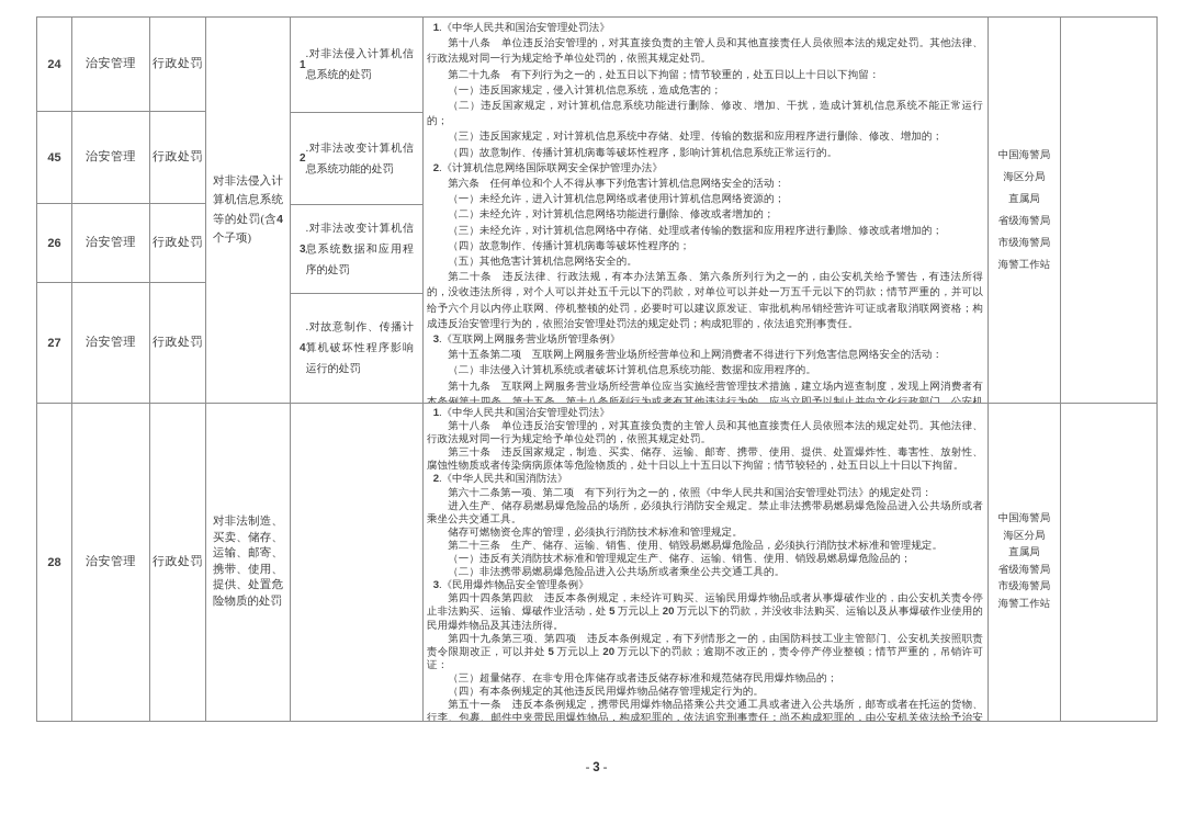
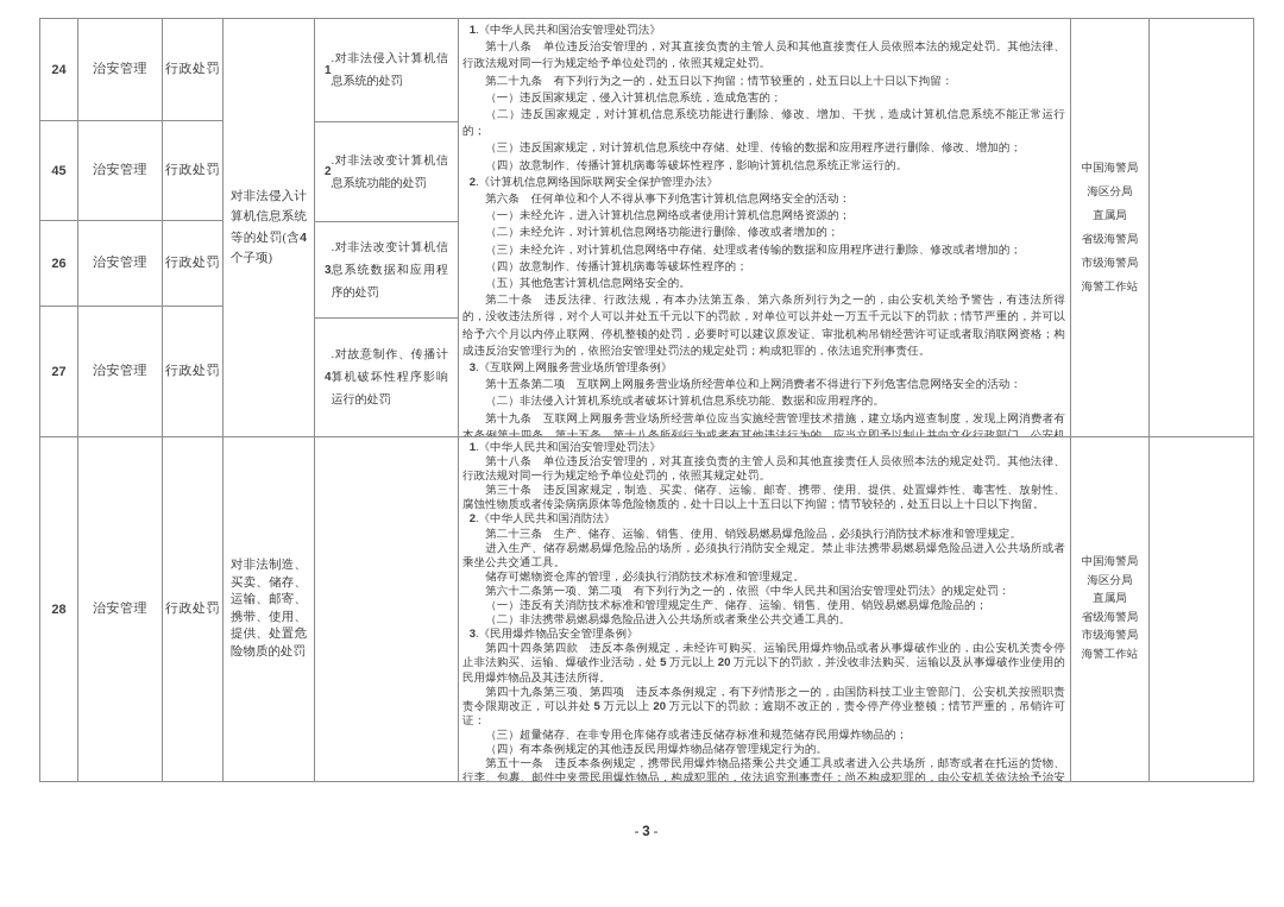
  24
  治安管理
  行政处罚
  45
  治安管理
  行政处罚
  26
  治安管理
  行政处罚
  27
  治安管理
  行政处罚
  对非法侵入计算机信息系统等的处罚(含4个子项)
  1
  .对非法侵入计算机信息系统的处罚
  2
  .对非法改变计算机信息系统功能的处罚
  3
  .对非法改变计算机信息系统数据和应用程序的处罚
  4
  .对故意制作、传播计算机破坏性程序影响运行的处罚
  1.《中华人民共和国治安管理处罚法》
  第十八条 单位违反治安管理的，对其直接负责的主管人员和其他直接责任人员依照本法的规定处罚。其他法律、行政法规对同一行为规定给予单位处罚的，依照其规定处罚。
  第二十九条 有下列行为之一的，处五日以下拘留；情节较重的，处五日以上十日以下拘留：
  （一）违反国家规定，侵入计算机信息系统，造成危害的；
  （二）违反国家规定，对计算机信息系统功能进行删除、修改、增加、干扰，造成计算机信息系统不能正常运行的；
  （三）违反国家规定，对计算机信息系统中存储、处理、传输的数据和应用程序进行删除、修改、增加的；
  （四）故意制作、传播计算机病毒等破坏性程序，影响计算机信息系统正常运行的。
  2.《计算机信息网络国际联网安全保护管理办法》
  第六条 任何单位和个人不得从事下列危害计算机信息网络安全的活动：
  （一）未经允许，进入计算机信息网络或者使用计算机信息网络资源的；
  （二）未经允许，对计算机信息网络功能进行删除、修改或者增加的；
  （三）未经允许，对计算机信息网络中存储、处理或者传输的数据和应用程序进行删除、修改或者增加的；
  （四）故意制作、传播计算机病毒等破坏性程序的；
  （五）其他危害计算机信息网络安全的。
  第二十条 违反法律、行政法规，有本办法第五条、第六条所列行为之一的，由公安机关给予警告，有违法所得的，没收违法所得，对个人可以并处五千元以下的罚款，对单位可以并处一万五千元以下的罚款；情节严重的，并可以给予六个月以内停止联网、停机整顿的处罚，必要时可以建议原发证、审批机构吊销经营许可证或者取消联网资格；构成违反治安管理行为的，依照治安管理处罚法的规定处罚；构成犯罪的，依法追究刑事责任。
  3.《互联网上网服务营业场所管理条例》
  第十五条第二项 互联网上网服务营业场所经营单位和上网消费者不得进行下列危害信息网络安全的活动：
  （二）非法侵入计算机系统或者破坏计算机信息系统功能、数据和应用程序的。
  第十九条 互联网上网服务营业场所经营单位应当实施经营管理技术措施，建立场内巡查制度，发现上网消费者有本条例第十四条、第十五条、第十八条所列行为或者有其他违法行为的，应当立即予以制止并向文化行政部门、公安机
  中国海警局
  海区分局
  直属局
  省级海警局
  市级海警局
  海警工作站
  28
  治安管理
  行政处罚
  对非法制造、买卖、储存、运输、邮寄、携带、使用、提供、处置危险物质的处罚
  1.《中华人民共和国治安管理处罚法》
  第十八条 单位违反治安管理的，对其直接负责的主管人员和其他直接责任人员依照本法的规定处罚。其他法律、行政法规对同一行为规定给予单位处罚的，依照其规定处罚。
  第三十条 违反国家规定，制造、买卖、储存、运输、邮寄、携带、使用、提供、处置爆炸性、毒害性、放射性、腐蚀性物质或者传染病病原体等危险物质的，处十日以上十五日以下拘留；情节较轻的，处五日以上十日以下拘留。
  2.《中华人民共和国消防法》
- 第六十二条第一项、第二项 有下列行为之一的，依照《中华人民共和国治安管理处罚法》的规定处罚：
+ 第二十三条 生产、储存、运输、销售、使用、销毁易燃易爆危险品，必须执行消防技术标准和管理规定。
  进入生产、储存易燃易爆危险品的场所，必须执行消防安全规定。禁止非法携带易燃易爆危险品进入公共场所或者乘坐公共交通工具。
  储存可燃物资仓库的管理，必须执行消防技术标准和管理规定。
- 第二十三条 生产、储存、运输、销售、使用、销毁易燃易爆危险品，必须执行消防技术标准和管理规定。
+ 第六十二条第一项、第二项 有下列行为之一的，依照《中华人民共和国治安管理处罚法》的规定处罚：
  （一）违反有关消防技术标准和管理规定生产、储存、运输、销售、使用、销毁易燃易爆危险品的；
  （二）非法携带易燃易爆危险品进入公共场所或者乘坐公共交通工具的。
  3.《民用爆炸物品安全管理条例》
  第四十四条第四款 违反本条例规定，未经许可购买、运输民用爆炸物品或者从事爆破作业的，由公安机关责令停止非法购买、运输、爆破作业活动，处 5 万元以上 20 万元以下的罚款，并没收非法购买、运输以及从事爆破作业使用的民用爆炸物品及其违法所得。
  第四十九条第三项、第四项 违反本条例规定，有下列情形之一的，由国防科技工业主管部门、公安机关按照职责责令限期改正，可以并处 5 万元以上 20 万元以下的罚款；逾期不改正的，责令停产停业整顿；情节严重的，吊销许可证：
  （三）超量储存、在非专用仓库储存或者违反储存标准和规范储存民用爆炸物品的；
  （四）有本条例规定的其他违反民用爆炸物品储存管理规定行为的。
  第五十一条 违反本条例规定，携带民用爆炸物品搭乘公共交通工具或者进入公共场所，邮寄或者在托运的货物、行李、包裹、邮件中夹带民用爆炸物品，构成犯罪的，依法追究刑事责任；尚不构成犯罪的，由公安机关依法给予治安
  中国海警局
  海区分局
  直属局
  省级海警局
  市级海警局
  海警工作站
  - 3 -
